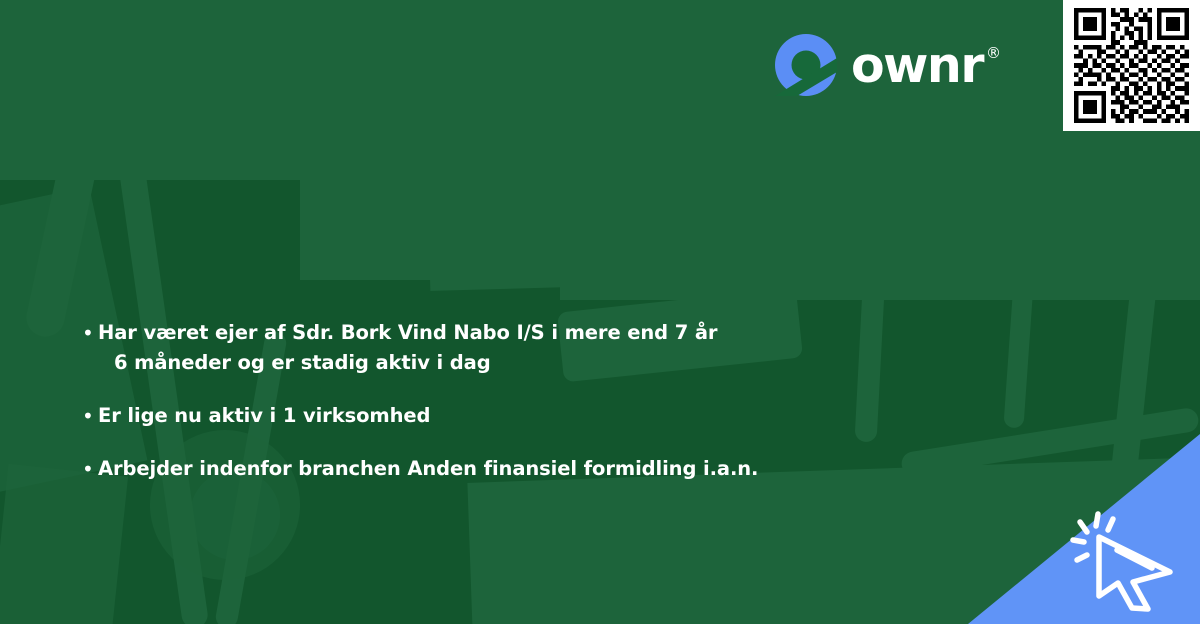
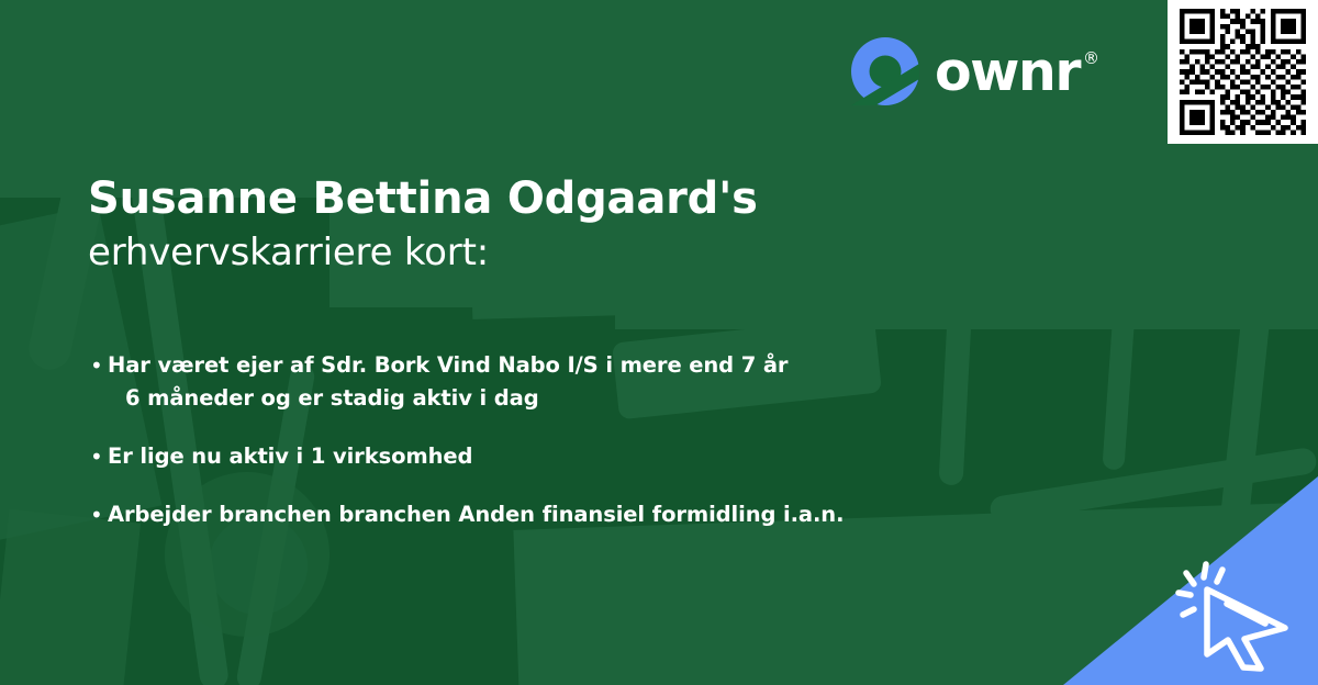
  ownr
  ®
+ Susanne Bettina Odgaard's
+ erhvervskarriere kort:
  •
  Har været ejer af Sdr. Bork Vind Nabo I/S i mere end 7 år
  6 måneder og er stadig aktiv i dag
  •
  Er lige nu aktiv i 1 virksomhed
  •
- Arbejder indenfor branchen Anden finansiel formidling i.a.n.
+ Arbejder branchen branchen Anden finansiel formidling i.a.n.
